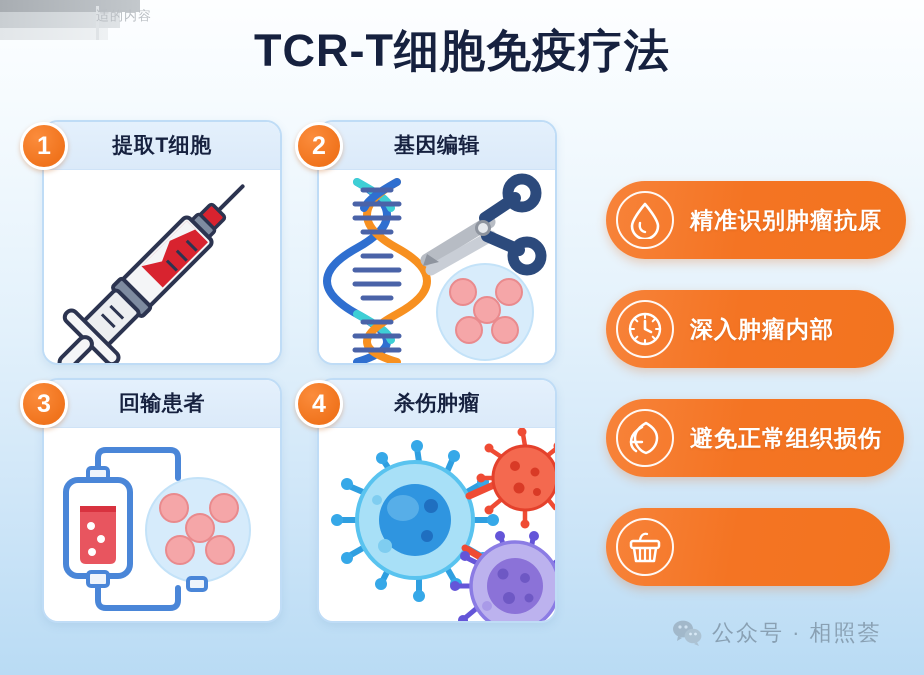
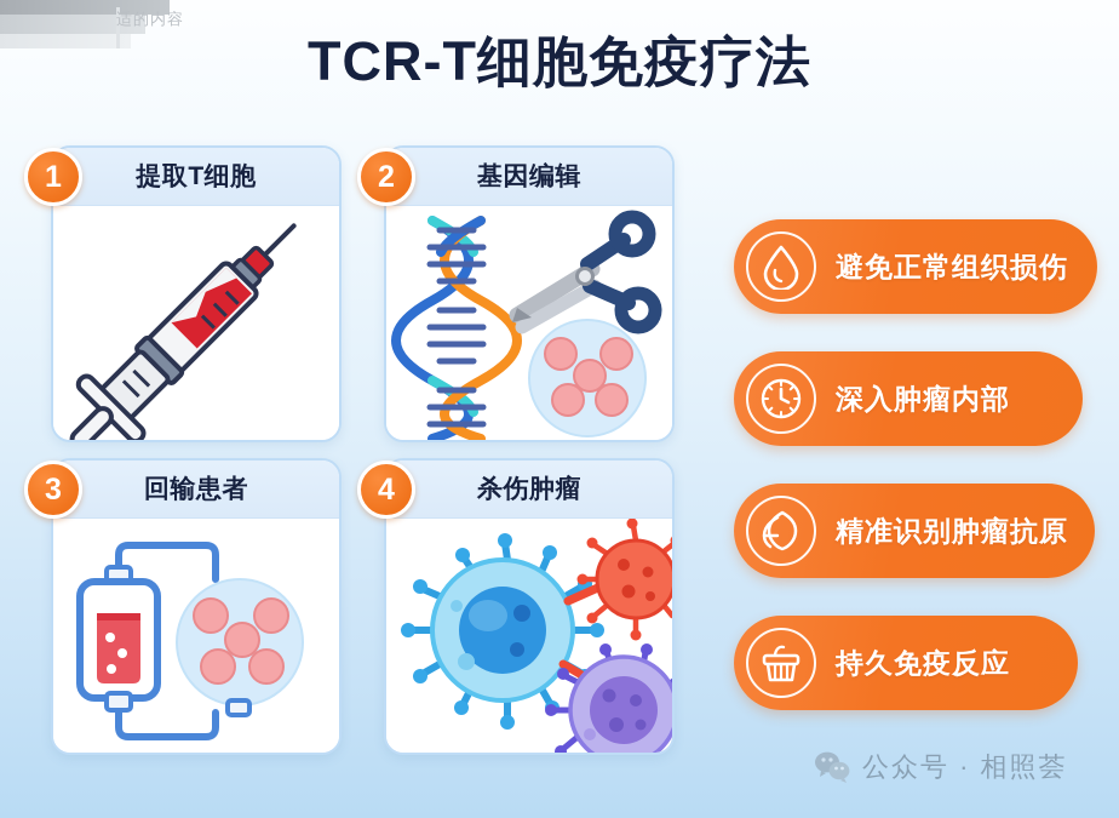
  适的内容
  TCR-T细胞免疫疗法
  提取T细胞
  1
  基因编辑
  2
  回输患者
  3
  杀伤肿瘤
  4
- 精准识别肿瘤抗原
+ 避免正常组织损伤
  深入肿瘤内部
- 避免正常组织损伤
+ 精准识别肿瘤抗原
+ 持久免疫反应
  公众号 · 相照荟
